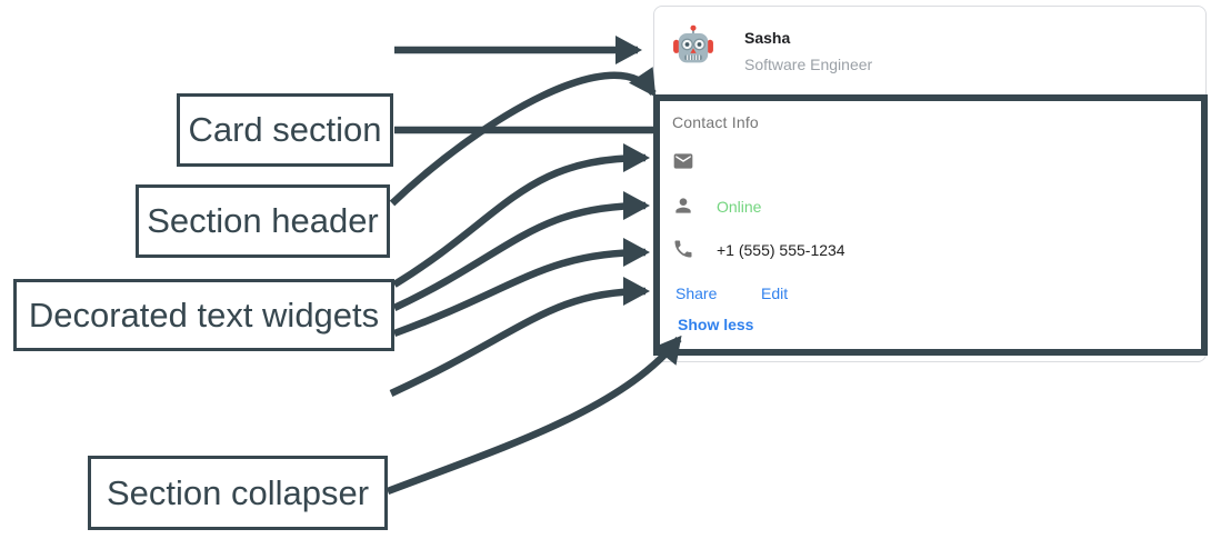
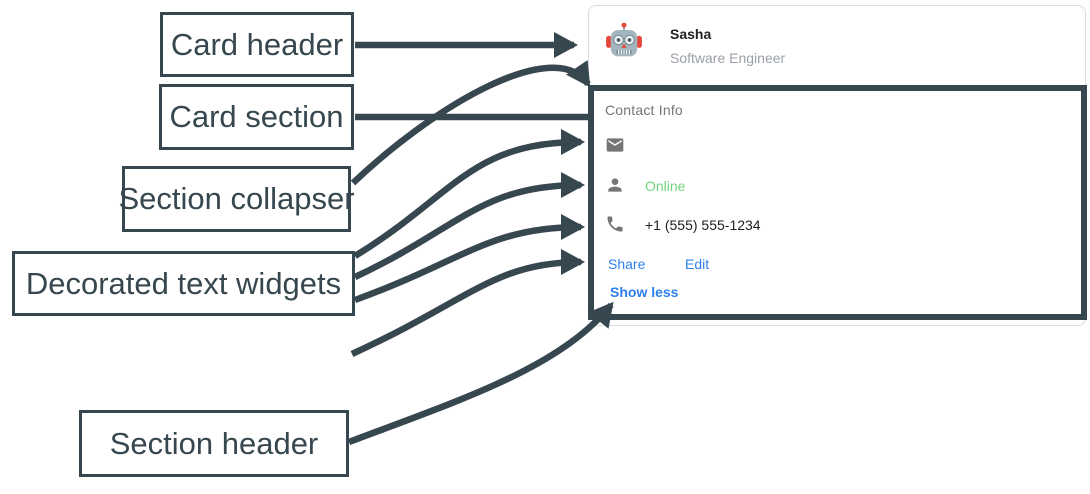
  Sasha
  Software Engineer
  Contact Info
  Online
  +1 (555) 555-1234
  Share
  Edit
  Show less
+ Card header
  Card section
- Section header
+ Section collapser
  Decorated text widgets
- Section collapser
+ Section header
